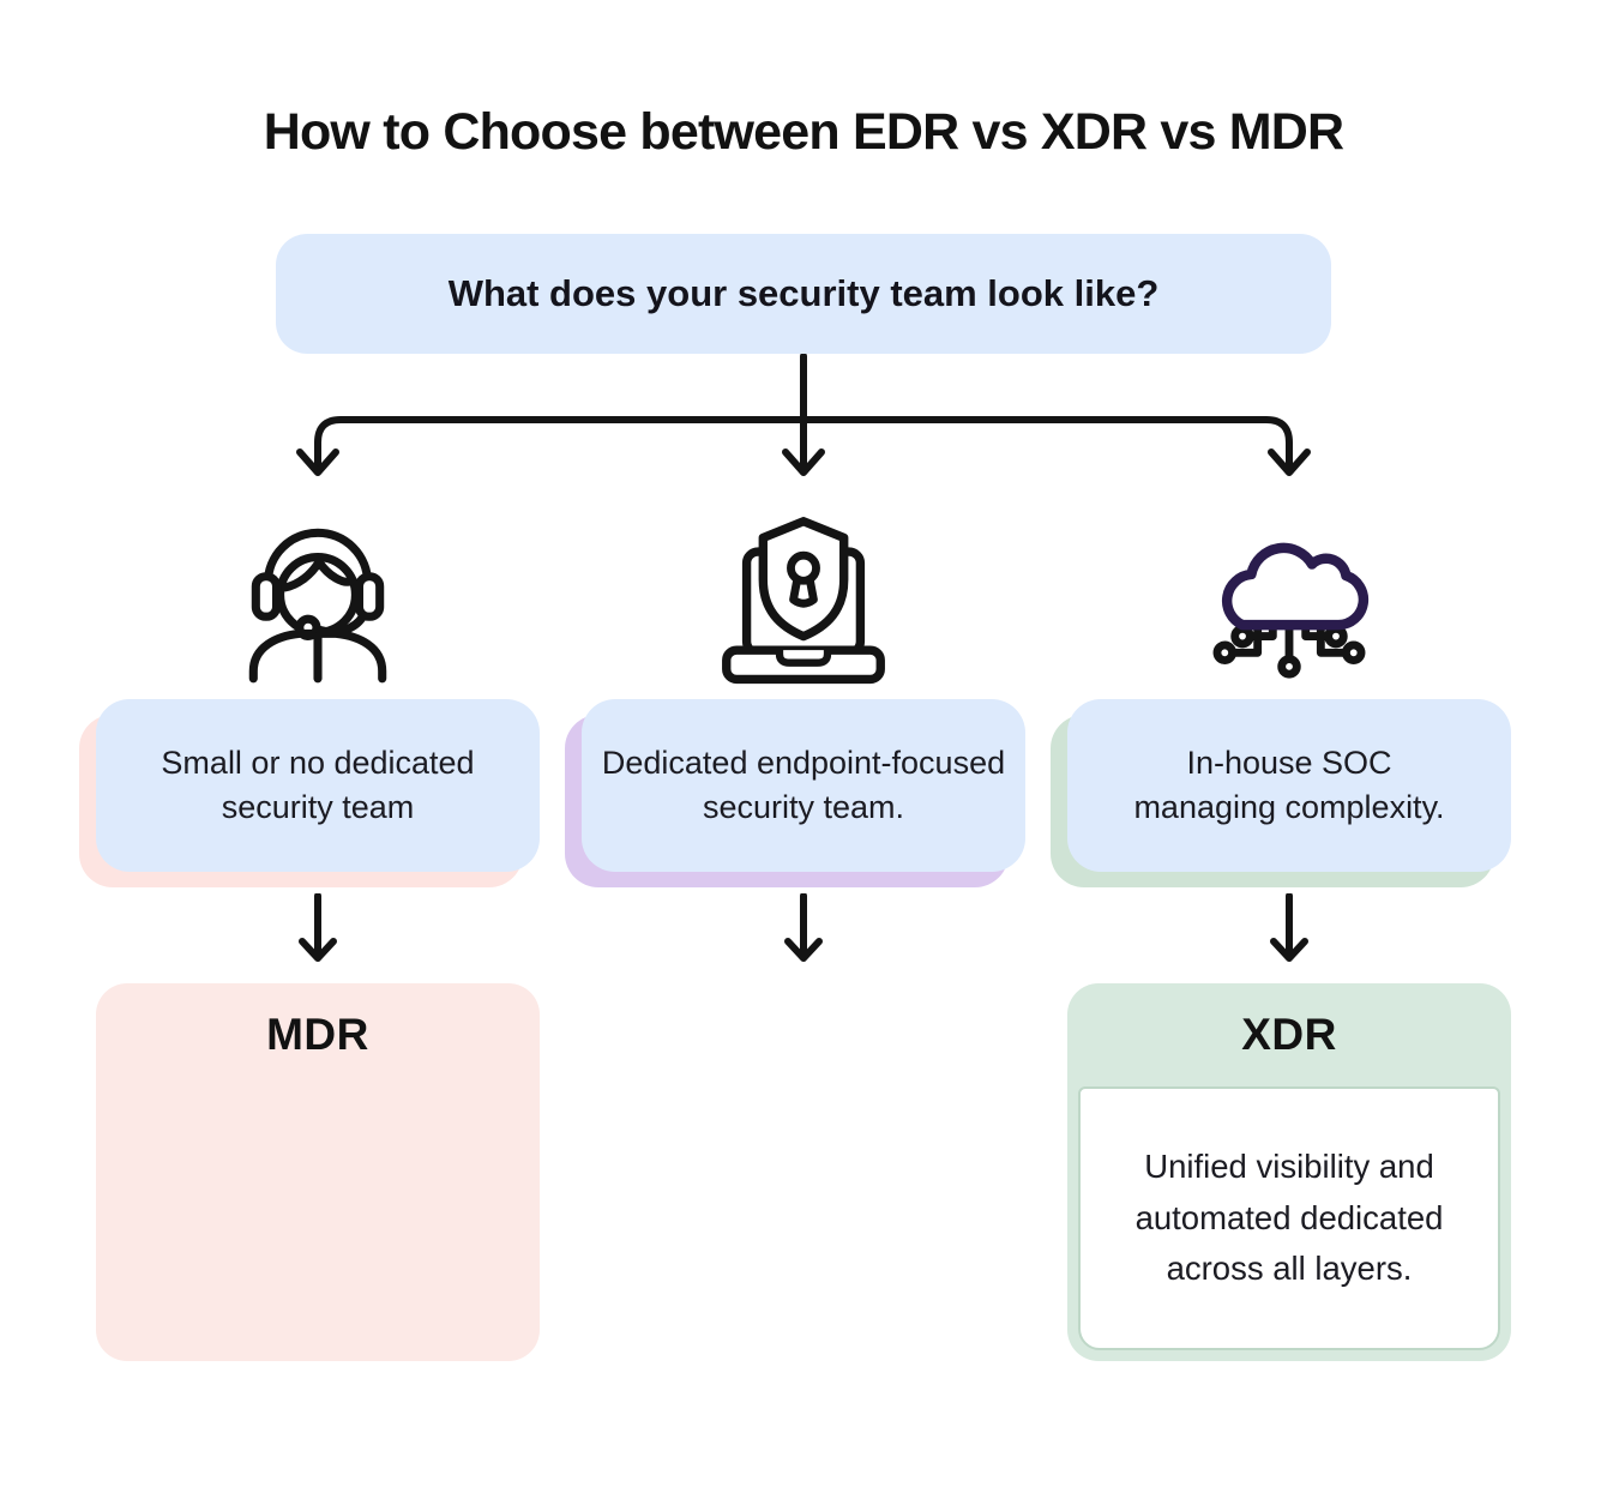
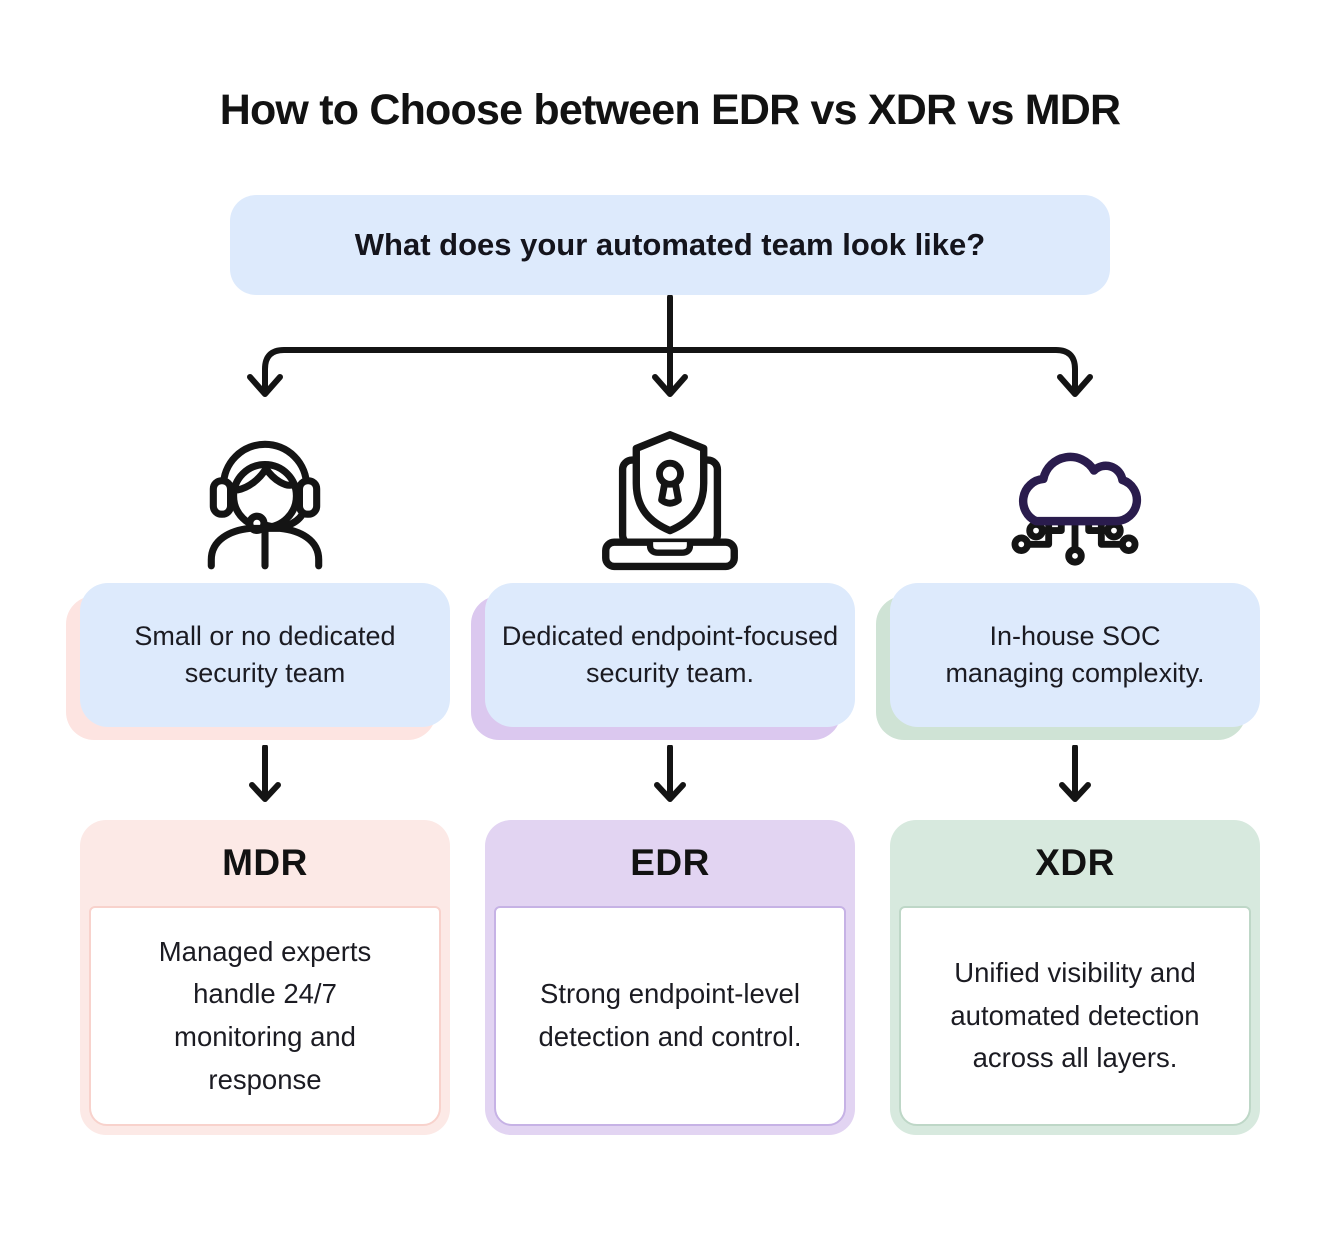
  How to Choose between EDR vs XDR vs MDR
- What does your security team look like?
+ What does your automated team look like?
  Small or no dedicated security team
  MDR
+ Managed experts handle 24/7 monitoring and response
  Dedicated endpoint-focused security team.
+ EDR
+ Strong endpoint-level detection and control.
  In-house SOC managing complexity.
  XDR
- Unified visibility and automated dedicated across all layers.
+ Unified visibility and automated detection across all layers.
